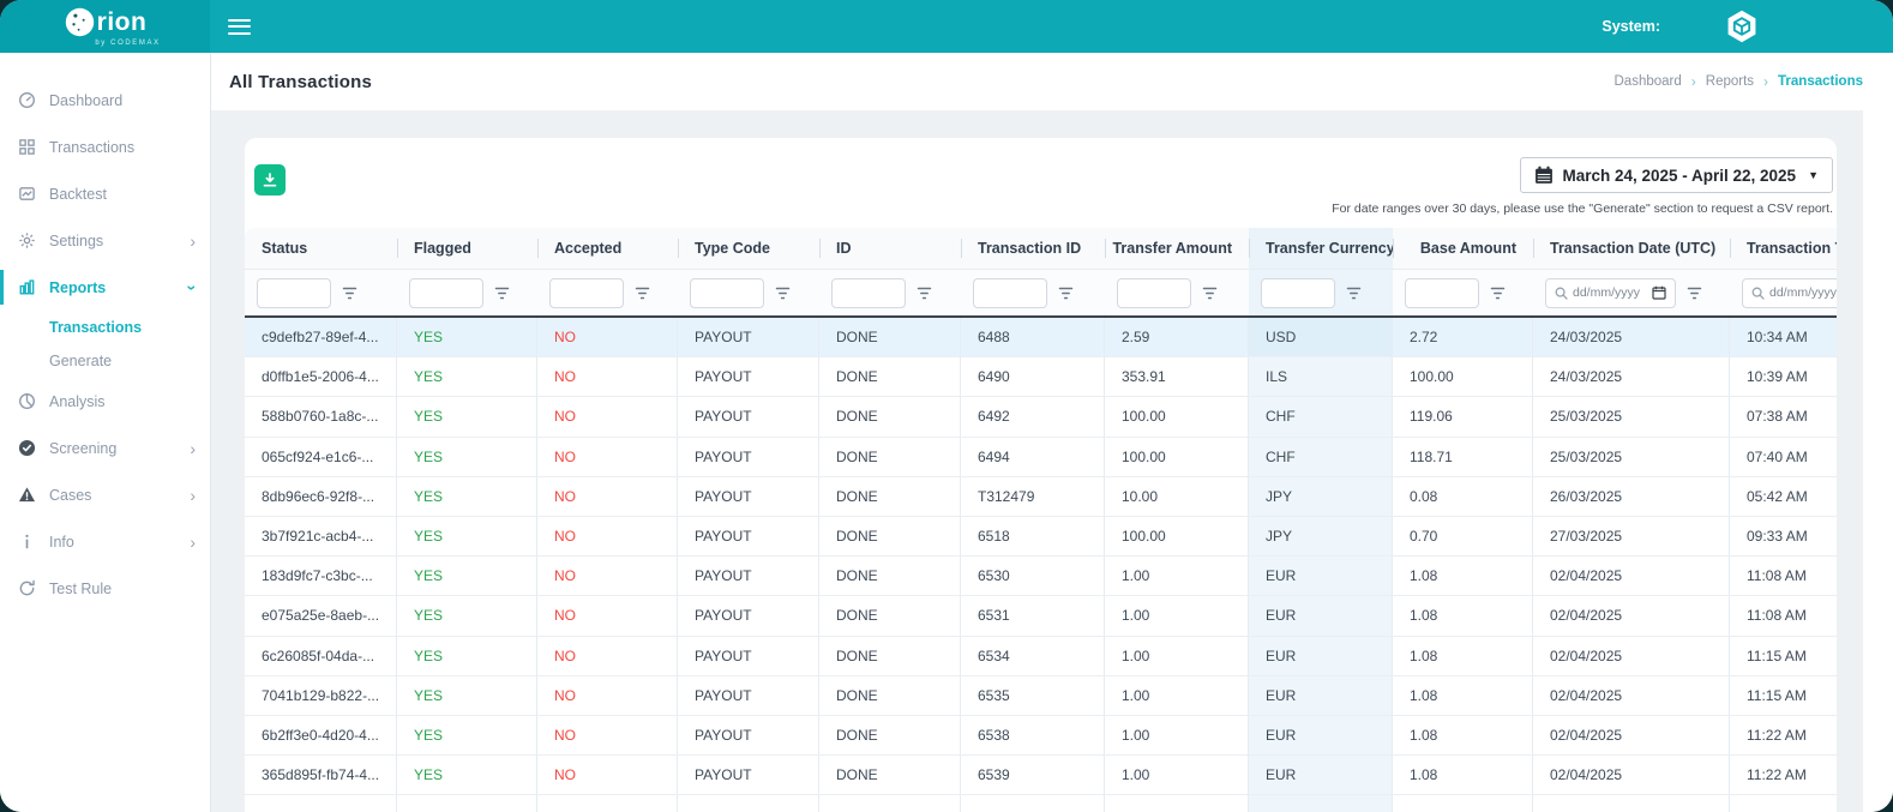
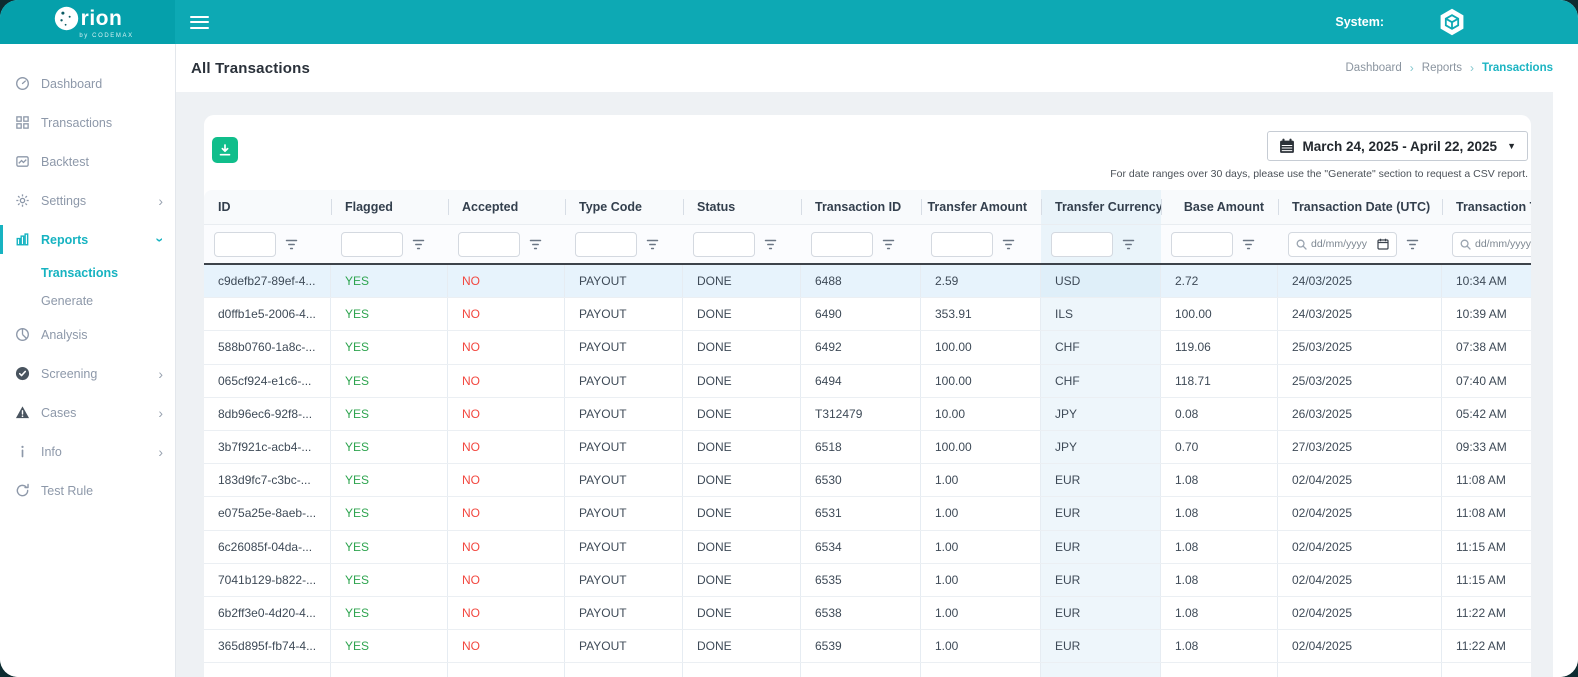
  rion
  System:
  Dashboard
  Transactions
  Backtest
  Settings
  ›
  Reports
  Transactions
  Generate
  Analysis
  Screening
  ›
  Cases
  ›
  Info
  ›
  Test Rule
  All Transactions
  Dashboard
  ›
  Reports
  ›
  Transactions
  March 24, 2025 - April 22, 2025
  ▼
  For date ranges over 30 days, please use the "Generate" section to request a CSV report.
- Status
+ ID
  Flagged
  Accepted
  Type Code
- ID
+ Status
  Transaction ID
  Transfer Amount
  Transfer Currency
  Base Amount
  Transaction Date (UTC)
  dd/mm/yyyy
  dd/mm/yyyy
  c9defb27-89ef-4...
  YES
  NO
  PAYOUT
  DONE
  6488
  2.59
  USD
  2.72
  24/03/2025
  10:34 AM
  d0ffb1e5-2006-4...
  YES
  NO
  PAYOUT
  DONE
  6490
  353.91
  ILS
  100.00
  24/03/2025
  10:39 AM
  588b0760-1a8c-...
  YES
  NO
  PAYOUT
  DONE
  6492
  100.00
  CHF
  119.06
  25/03/2025
  07:38 AM
  065cf924-e1c6-...
  YES
  NO
  PAYOUT
  DONE
  6494
  100.00
  CHF
  118.71
  25/03/2025
  07:40 AM
  8db96ec6-92f8-...
  YES
  NO
  PAYOUT
  DONE
  T312479
  10.00
  JPY
  0.08
  26/03/2025
  05:42 AM
  3b7f921c-acb4-...
  YES
  NO
  PAYOUT
  DONE
  6518
  100.00
  JPY
  0.70
  27/03/2025
  09:33 AM
  183d9fc7-c3bc-...
  YES
  NO
  PAYOUT
  DONE
  6530
  1.00
  EUR
  1.08
  02/04/2025
  11:08 AM
  e075a25e-8aeb-...
  YES
  NO
  PAYOUT
  DONE
  6531
  1.00
  EUR
  1.08
  02/04/2025
  11:08 AM
  6c26085f-04da-...
  YES
  NO
  PAYOUT
  DONE
  6534
  1.00
  EUR
  1.08
  02/04/2025
  11:15 AM
  7041b129-b822-...
  YES
  NO
  PAYOUT
  DONE
  6535
  1.00
  EUR
  1.08
  02/04/2025
  11:15 AM
  6b2ff3e0-4d20-4...
  YES
  NO
  PAYOUT
  DONE
  6538
  1.00
  EUR
  1.08
  02/04/2025
  11:22 AM
  365d895f-fb74-4...
  YES
  NO
  PAYOUT
  DONE
  6539
  1.00
  EUR
  1.08
  02/04/2025
  11:22 AM
